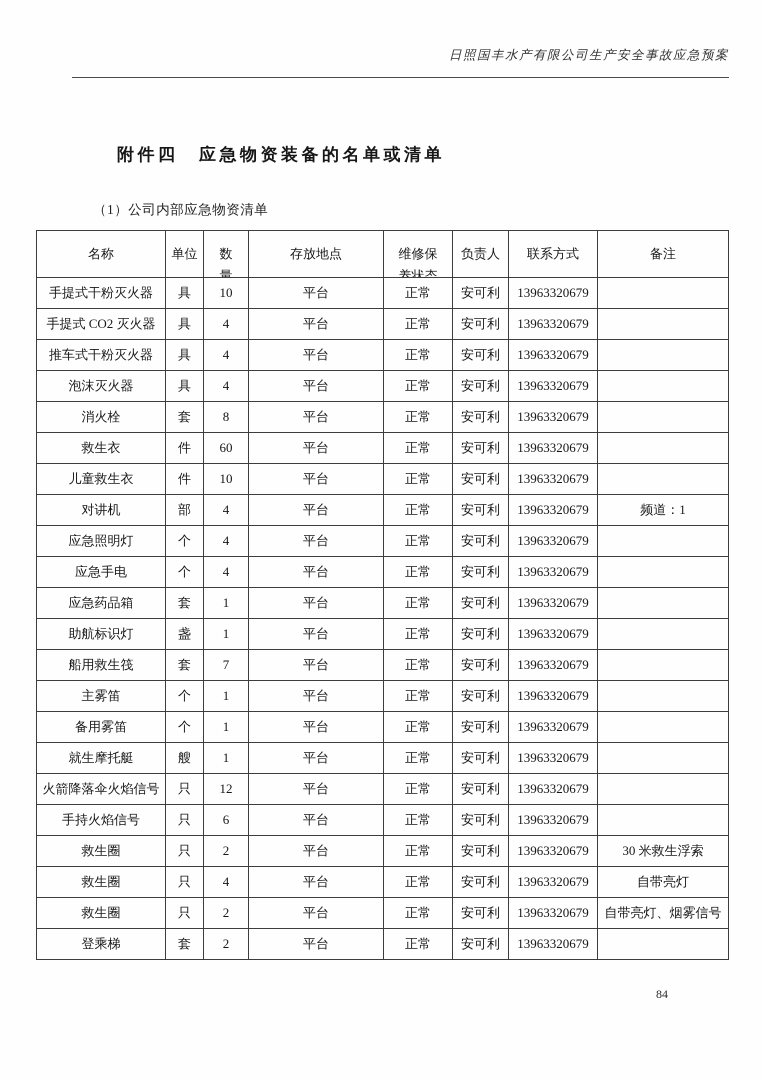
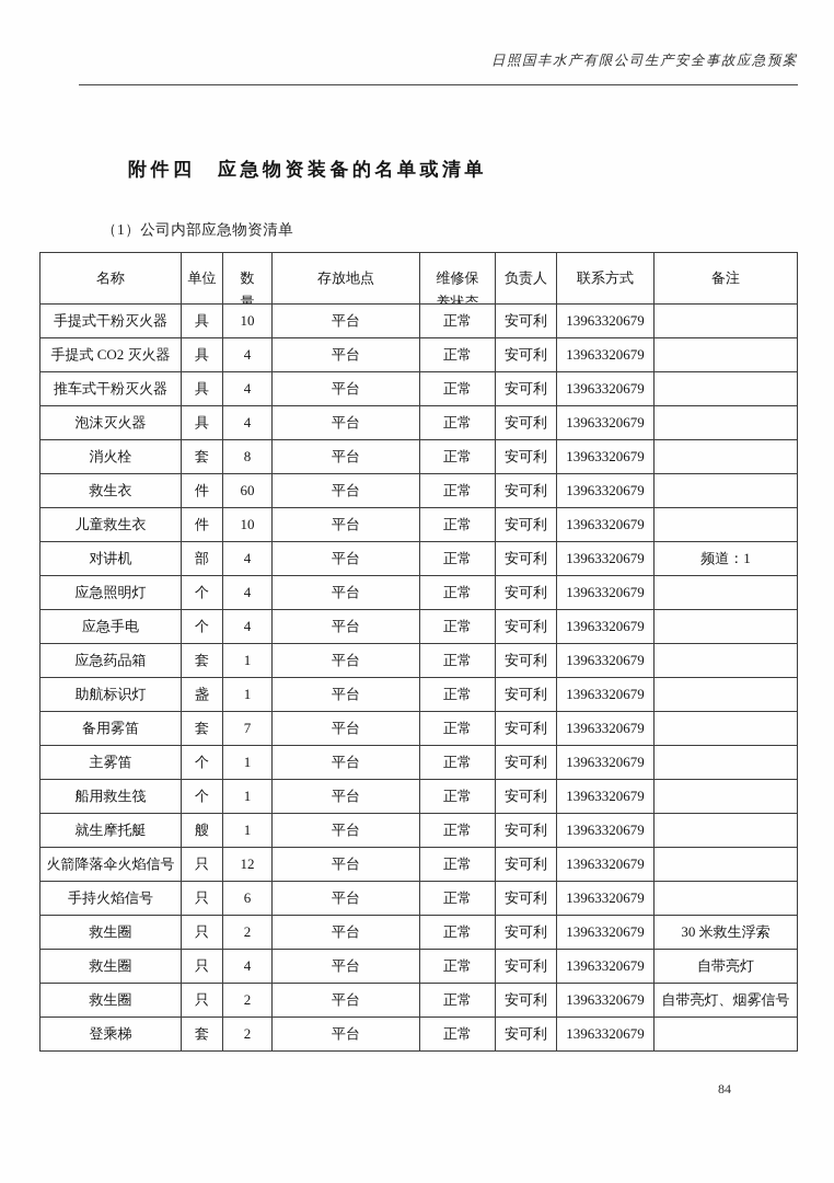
  日照国丰水产有限公司生产安全事故应急预案
  附件四 应急物资装备的名单或清单
  （1）公司内部应急物资清单
  名称	单位	数量	存放地点	维修保养状态	负责人	联系方式	备注
  手提式干粉灭火器	具	10	平台	正常	安可利	13963320679
  手提式 CO2 灭火器	具	4	平台	正常	安可利	13963320679
  推车式干粉灭火器	具	4	平台	正常	安可利	13963320679
  泡沫灭火器	具	4	平台	正常	安可利	13963320679
  消火栓	套	8	平台	正常	安可利	13963320679
  救生衣	件	60	平台	正常	安可利	13963320679
  儿童救生衣	件	10	平台	正常	安可利	13963320679
  对讲机	部	4	平台	正常	安可利	13963320679	频道：1
  应急照明灯	个	4	平台	正常	安可利	13963320679
  应急手电	个	4	平台	正常	安可利	13963320679
  应急药品箱	套	1	平台	正常	安可利	13963320679
  助航标识灯	盏	1	平台	正常	安可利	13963320679
- 船用救生筏	套	7	平台	正常	安可利	13963320679
+ 备用雾笛	套	7	平台	正常	安可利	13963320679
  主雾笛	个	1	平台	正常	安可利	13963320679
- 备用雾笛	个	1	平台	正常	安可利	13963320679
+ 船用救生筏	个	1	平台	正常	安可利	13963320679
  就生摩托艇	艘	1	平台	正常	安可利	13963320679
  火箭降落伞火焰信号	只	12	平台	正常	安可利	13963320679
  手持火焰信号	只	6	平台	正常	安可利	13963320679
  救生圈	只	2	平台	正常	安可利	13963320679	30 米救生浮索
  救生圈	只	4	平台	正常	安可利	13963320679	自带亮灯
  救生圈	只	2	平台	正常	安可利	13963320679	自带亮灯、烟雾信号
  登乘梯	套	2	平台	正常	安可利	13963320679
  84
